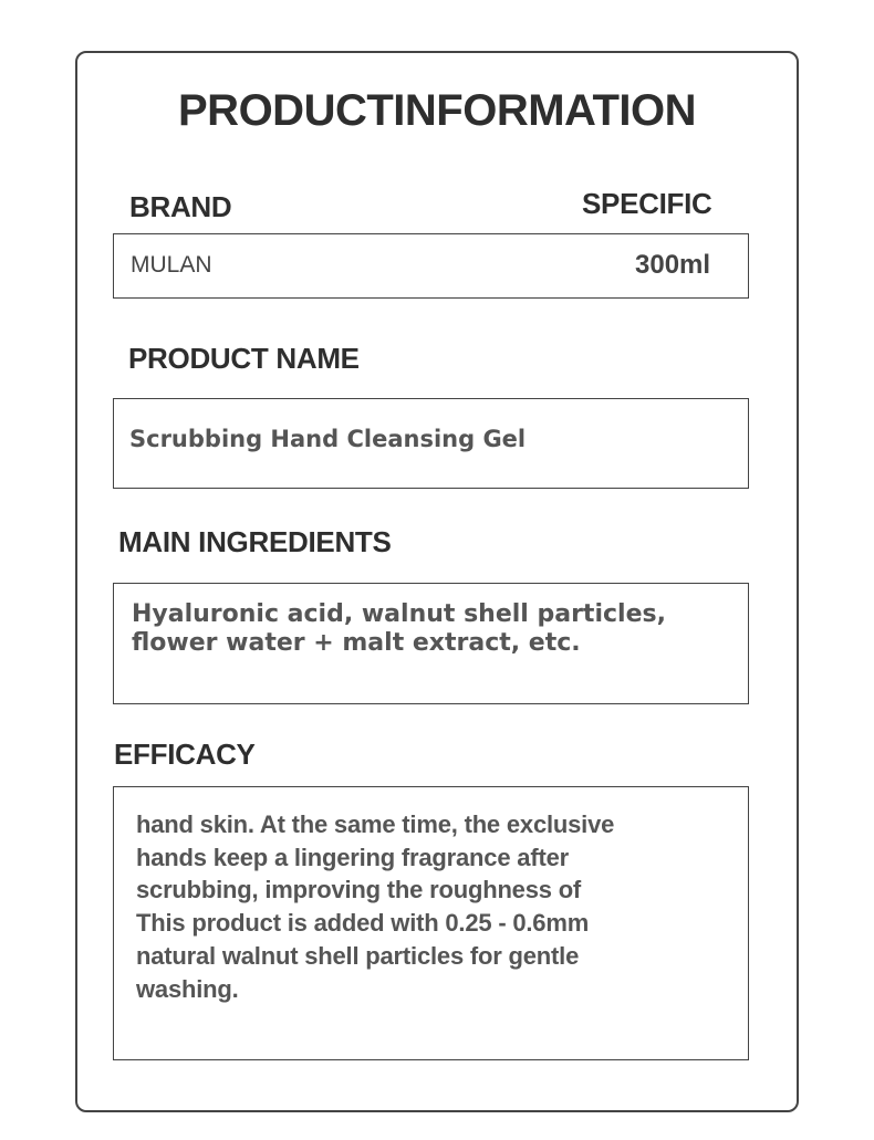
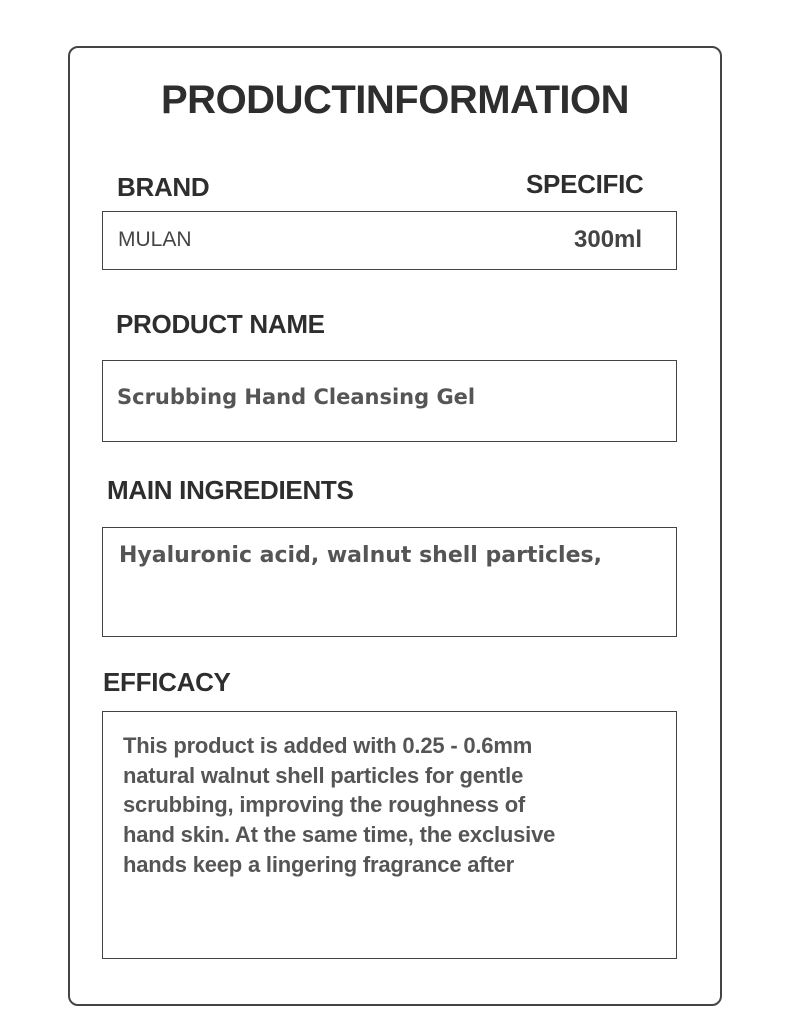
  PRODUCTINFORMATION
  BRAND
  SPECIFIC
  MULAN
  300ml
  PRODUCT NAME
  Scrubbing Hand Cleansing Gel
  MAIN INGREDIENTS
  Hyaluronic acid, walnut shell particles,
- flower water + malt extract, etc.
  EFFICACY
- hand skin. At the same time, the exclusive
+ This product is added with 0.25 - 0.6mm
- hands keep a lingering fragrance after
+ natural walnut shell particles for gentle
  scrubbing, improving the roughness of
- This product is added with 0.25 - 0.6mm
+ hand skin. At the same time, the exclusive
- natural walnut shell particles for gentle
+ hands keep a lingering fragrance after
- washing.
